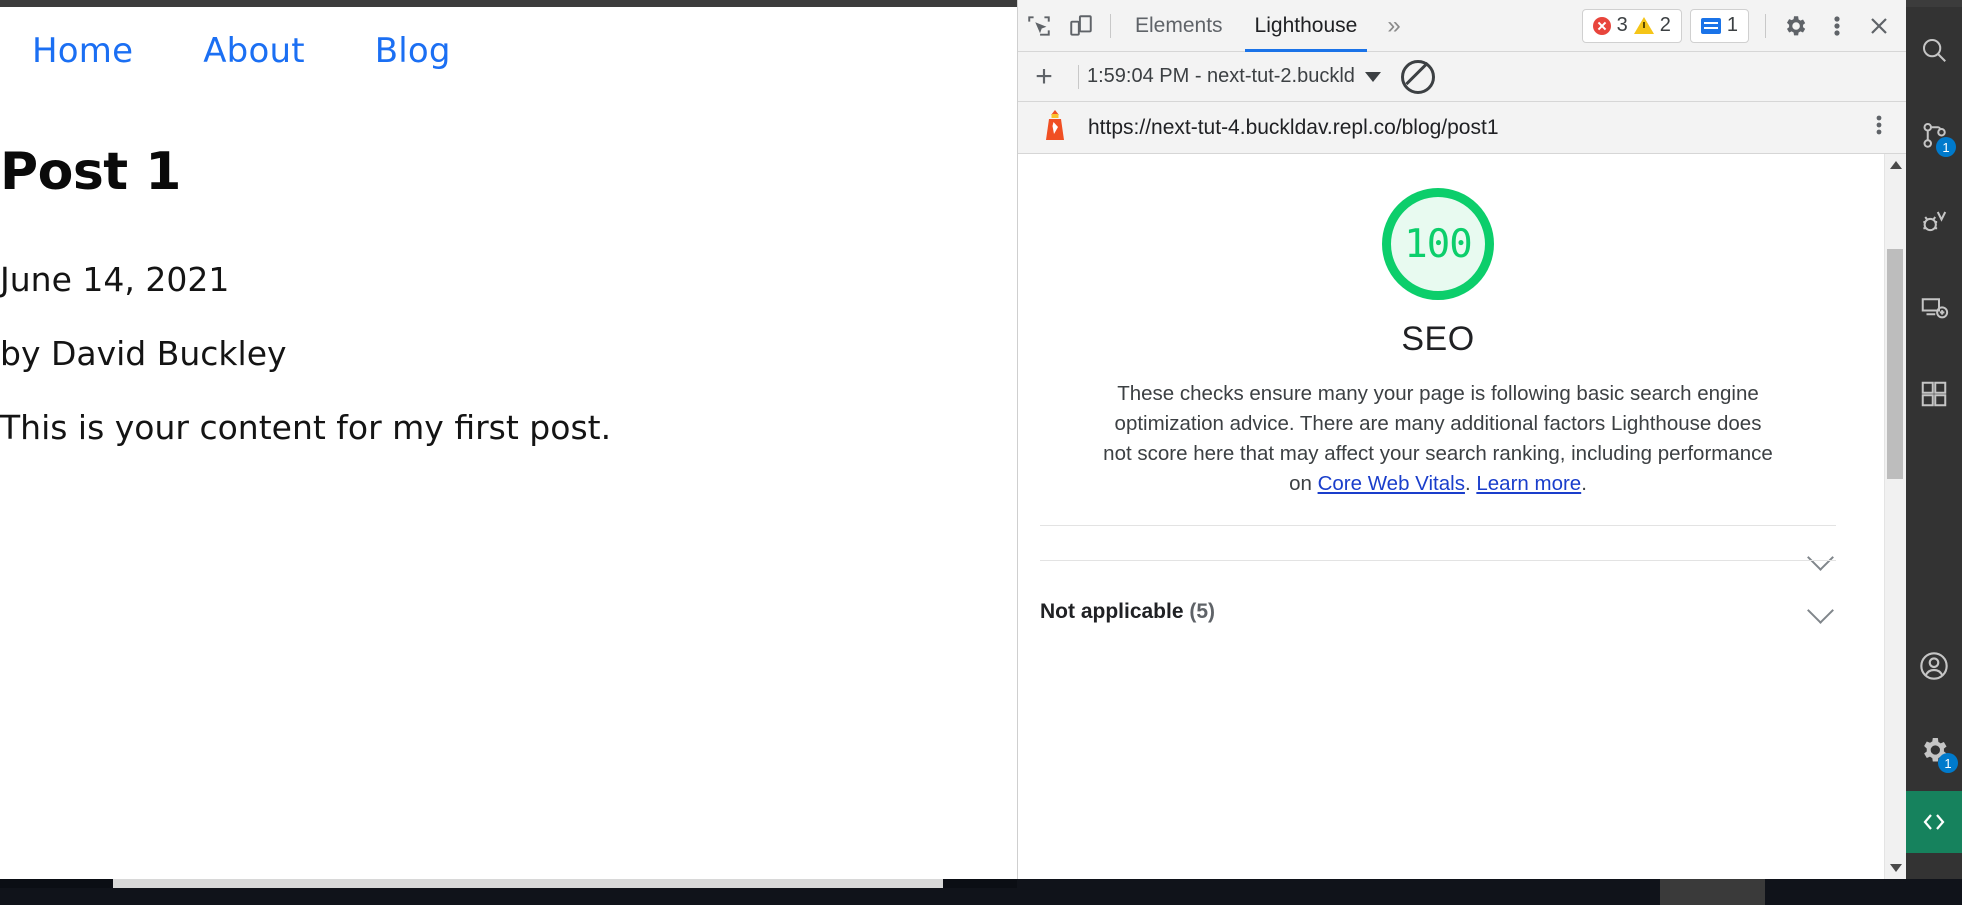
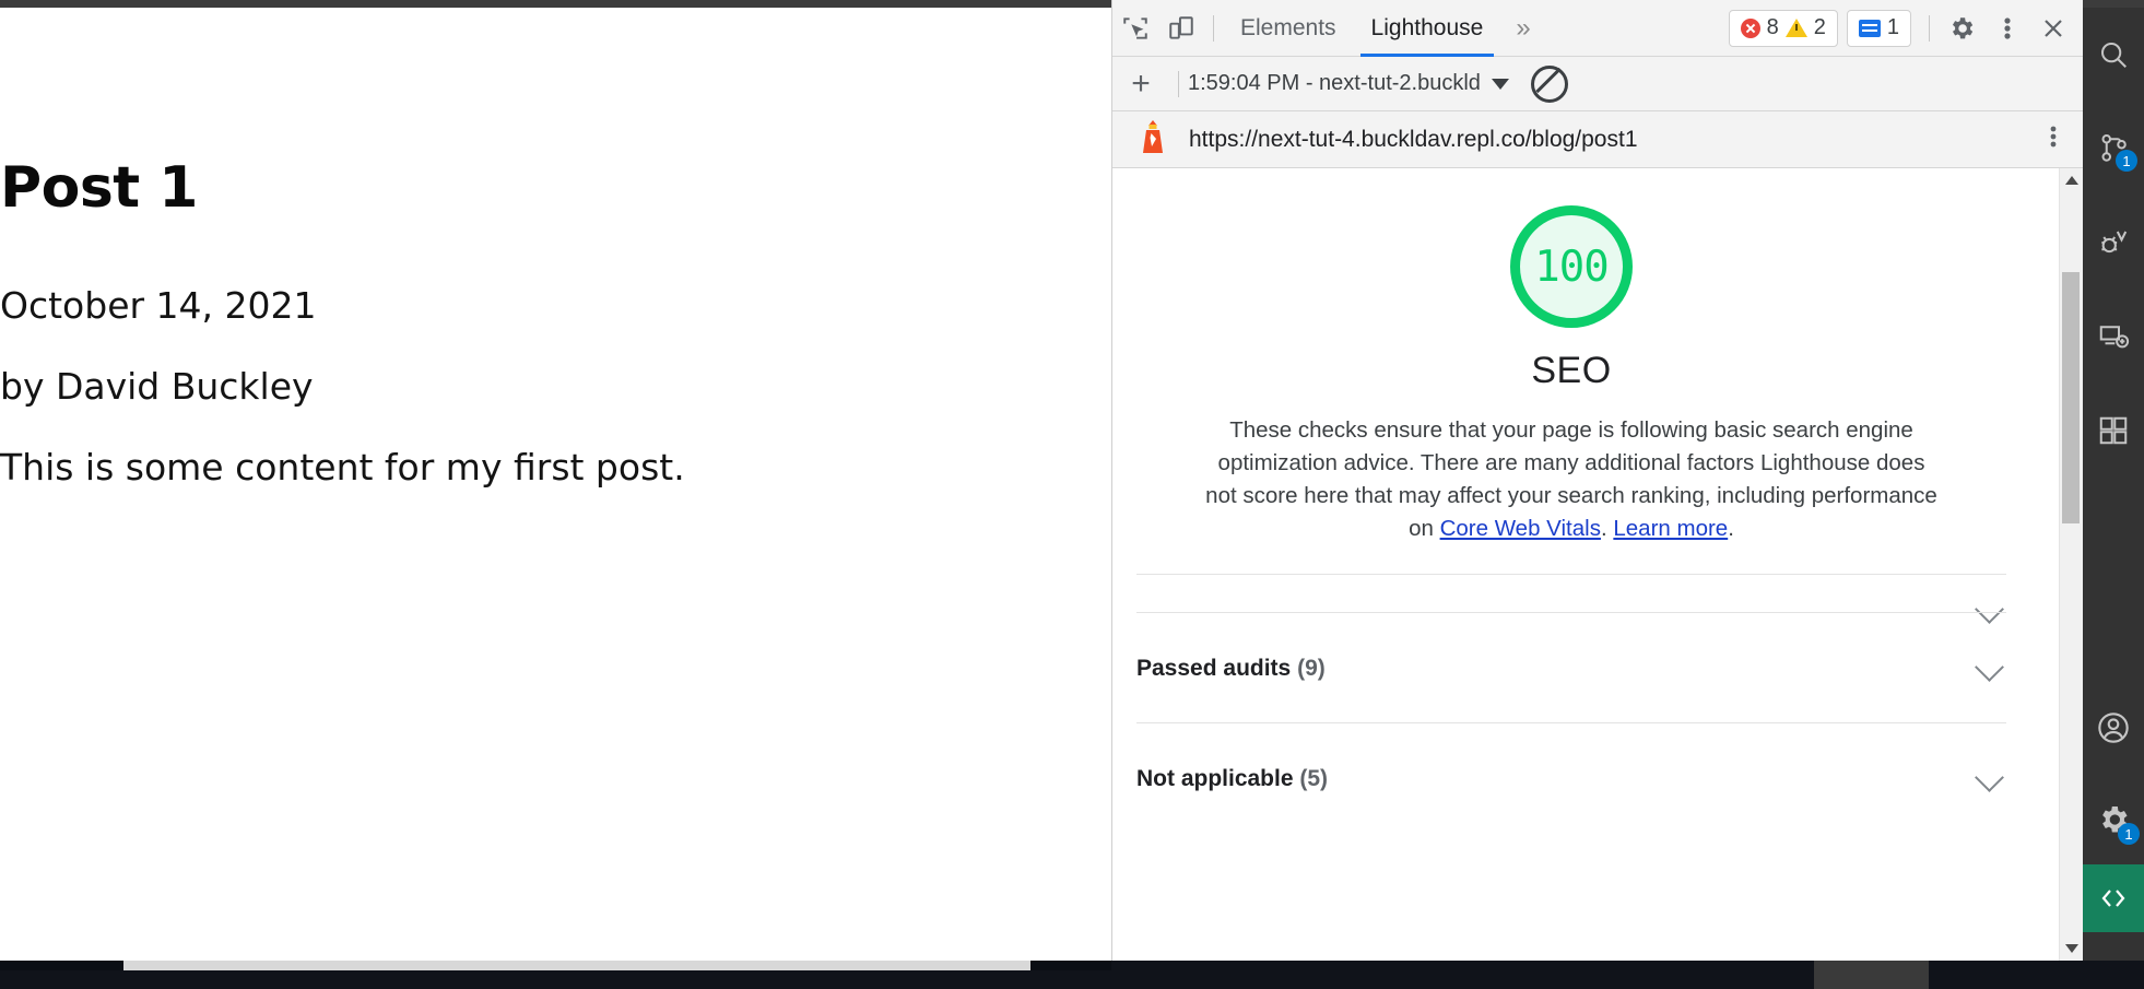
- Home
- About
- Blog
  Post 1
- June 14, 2021
+ October 14, 2021
  by David Buckley
- This is your content for my first post.
+ This is some content for my first post.
  Elements
  Lighthouse
  »
- 3
+ 8
  2
  1
  +
  1:59:04 PM - next-tut-2.buckld
  https://next-tut-4.buckldav.repl.co/blog/post1
  100
  SEO
- These checks ensure many your page is following basic search engine optimization advice. There are many additional factors Lighthouse does not score here that may affect your search ranking, including performance on Core Web Vitals. Learn more.
+ These checks ensure that your page is following basic search engine optimization advice. There are many additional factors Lighthouse does not score here that may affect your search ranking, including performance on Core Web Vitals. Learn more.
+ Passed audits (9)
  Not applicable (5)
  1
  1
